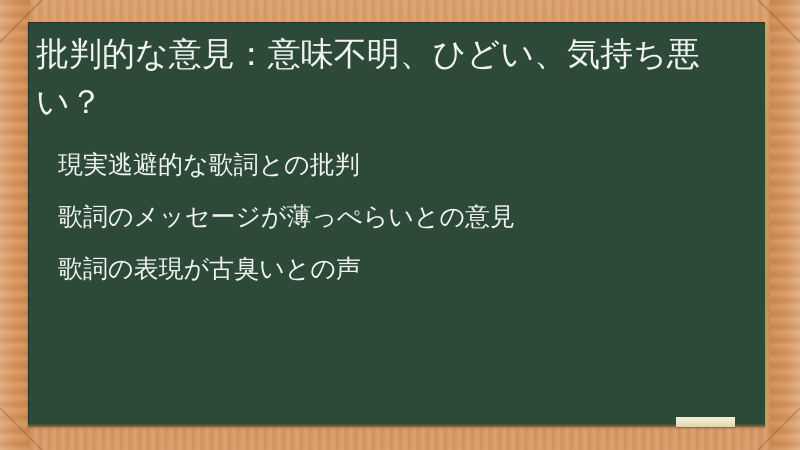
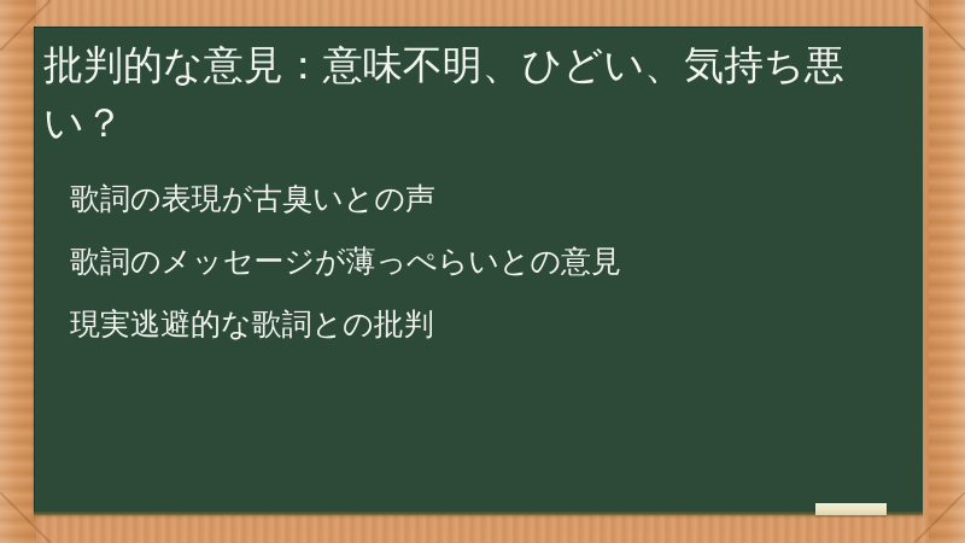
  批判的な意見：意味不明、ひどい、気持ち悪い？
- 現実逃避的な歌詞との批判
+ 歌詞の表現が古臭いとの声
  歌詞のメッセージが薄っぺらいとの意見
- 歌詞の表現が古臭いとの声
+ 現実逃避的な歌詞との批判
